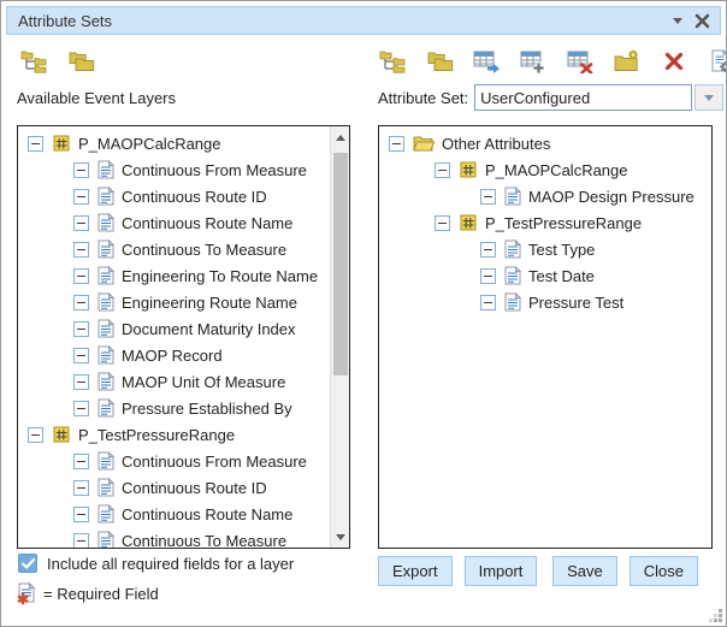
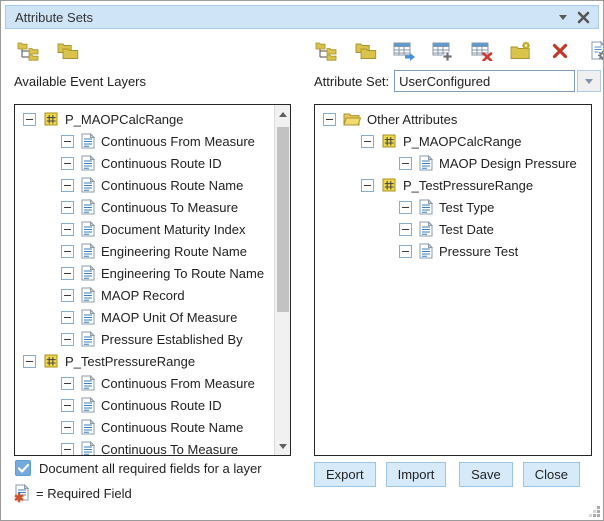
  Attribute Sets
  Available Event Layers
  Attribute Set:
  UserConfigured
  P_MAOPCalcRange
  Continuous From Measure
  Continuous Route ID
  Continuous Route Name
  Continuous To Measure
- Engineering To Route Name
+ Document Maturity Index
  Engineering Route Name
- Document Maturity Index
+ Engineering To Route Name
  MAOP Record
  MAOP Unit Of Measure
  Pressure Established By
  P_TestPressureRange
  Continuous From Measure
  Continuous Route ID
  Continuous Route Name
  Continuous To Measure
  Other Attributes
  P_MAOPCalcRange
  MAOP Design Pressure
  P_TestPressureRange
  Test Type
  Test Date
  Pressure Test
- Include all required fields for a layer
+ Document all required fields for a layer
  ✱
  = Required Field
  Export
  Import
  Save
  Close
